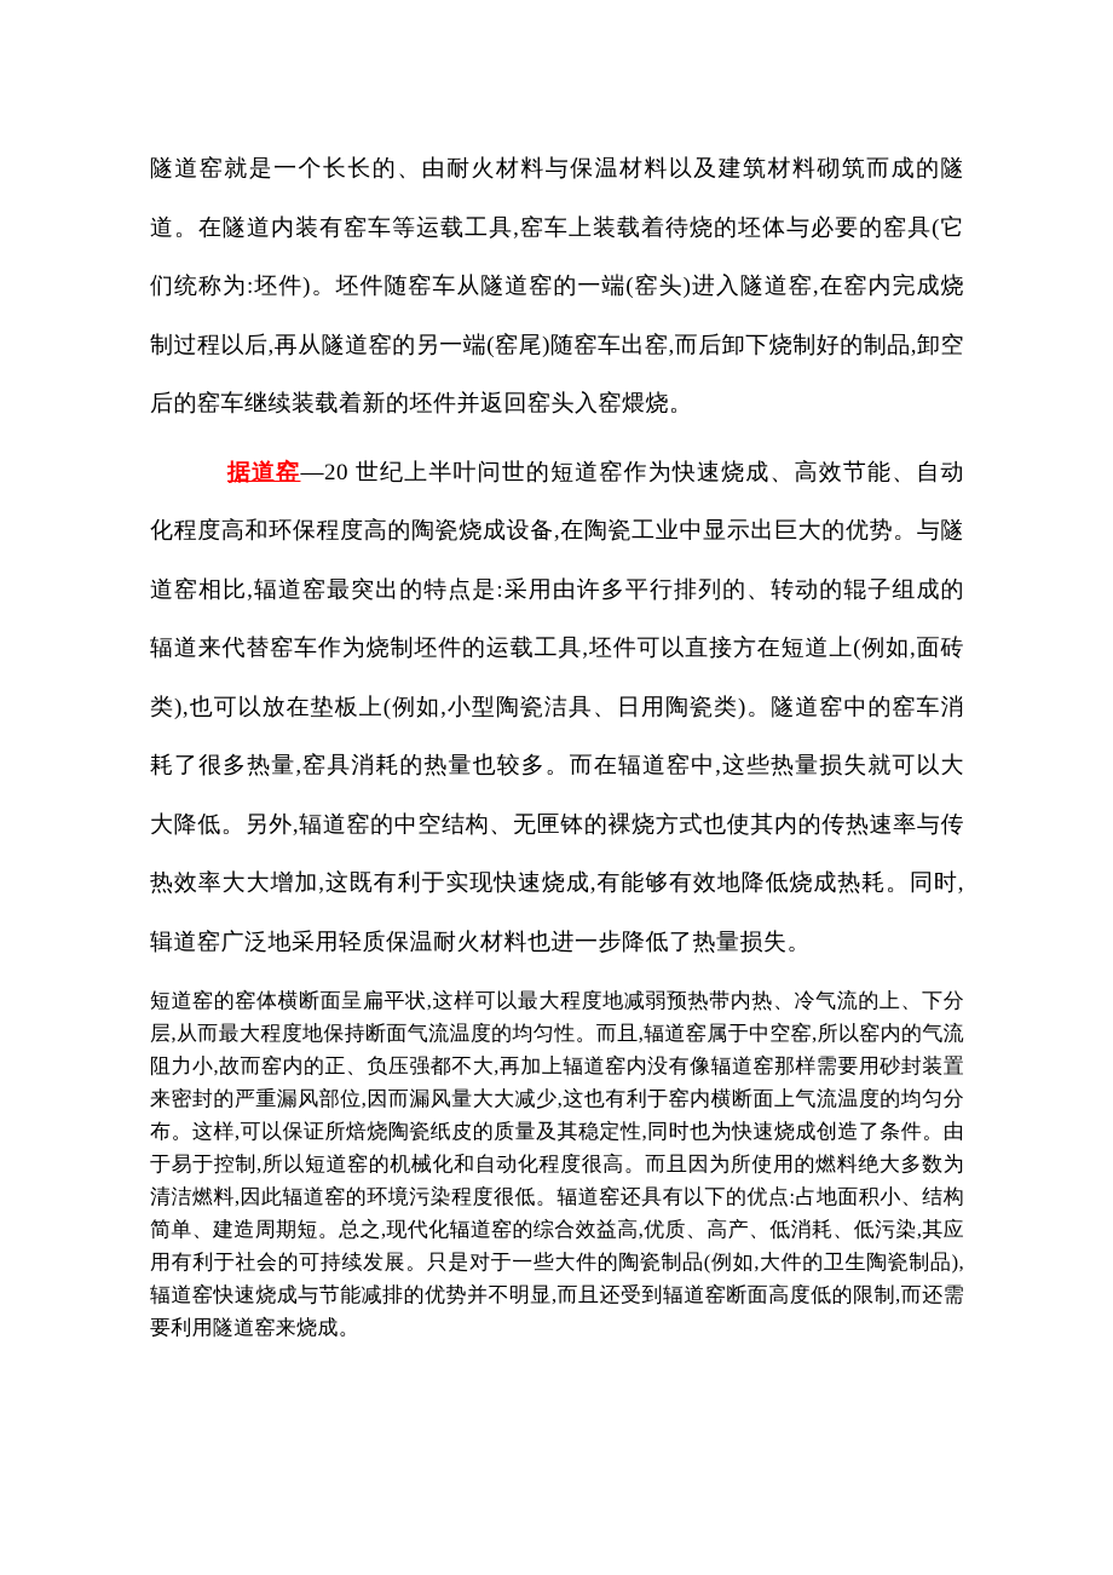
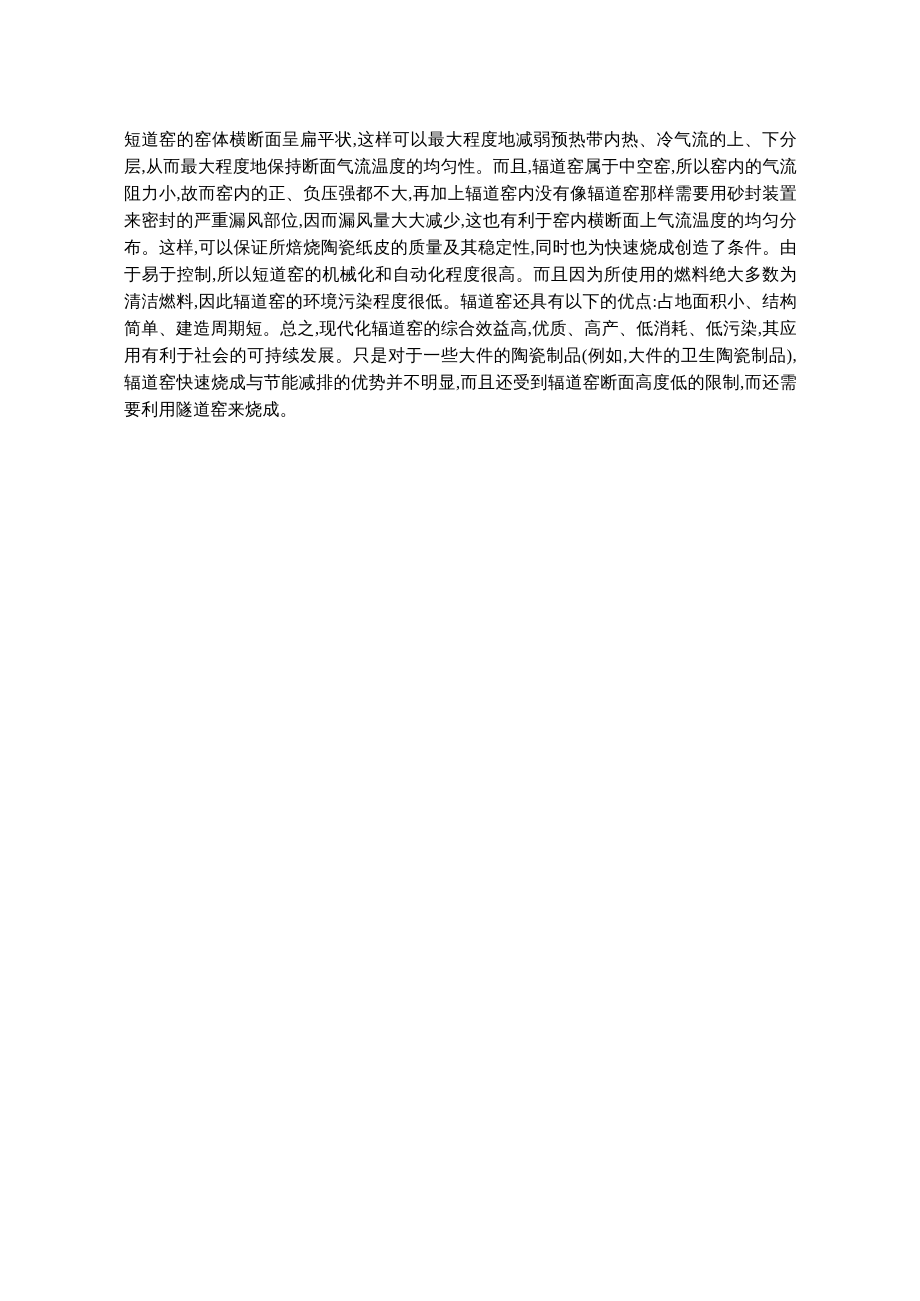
- 隧道窑就是一个长长的、由耐火材料与保温材料以及建筑材料砌筑而成的隧道。在隧道内装有窑车等运载工具,窑车上装载着待烧的坯体与必要的窑具(它们统称为:坯件)。坯件随窑车从隧道窑的一端(窑头)进入隧道窑,在窑内完成烧制过程以后,再从隧道窑的另一端(窑尾)随窑车出窑,而后卸下烧制好的制品,卸空后的窑车继续装载着新的坯件并返回窑头入窑煨烧。
- 据道窑—20 世纪上半叶问世的短道窑作为快速烧成、高效节能、自动化程度高和环保程度高的陶瓷烧成设备,在陶瓷工业中显示出巨大的优势。与隧道窑相比,辐道窑最突出的特点是:采用由许多平行排列的、转动的辊子组成的辐道来代替窑车作为烧制坯件的运载工具,坯件可以直接方在短道上(例如,面砖类),也可以放在垫板上(例如,小型陶瓷洁具、日用陶瓷类)。隧道窑中的窑车消耗了很多热量,窑具消耗的热量也较多。而在辐道窑中,这些热量损失就可以大大降低。另外,辐道窑的中空结构、无匣钵的裸烧方式也使其内的传热速率与传热效率大大增加,这既有利于实现快速烧成,有能够有效地降低烧成热耗。同时,辑道窑广泛地采用轻质保温耐火材料也进一步降低了热量损失。
  短道窑的窑体横断面呈扁平状,这样可以最大程度地减弱预热带内热、冷气流的上、下分层,从而最大程度地保持断面气流温度的均匀性。而且,辐道窑属于中空窑,所以窑内的气流阻力小,故而窑内的正、负压强都不大,再加上辐道窑内没有像辐道窑那样需要用砂封装置来密封的严重漏风部位,因而漏风量大大减少,这也有利于窑内横断面上气流温度的均匀分布。这样,可以保证所焙烧陶瓷纸皮的质量及其稳定性,同时也为快速烧成创造了条件。由于易于控制,所以短道窑的机械化和自动化程度很高。而且因为所使用的燃料绝大多数为清洁燃料,因此辐道窑的环境污染程度很低。辐道窑还具有以下的优点:占地面积小、结构简单、建造周期短。总之,现代化辐道窑的综合效益高,优质、高产、低消耗、低污染,其应用有利于社会的可持续发展。只是对于一些大件的陶瓷制品(例如,大件的卫生陶瓷制品),辐道窑快速烧成与节能减排的优势并不明显,而且还受到辐道窑断面高度低的限制,而还需要利用隧道窑来烧成。
